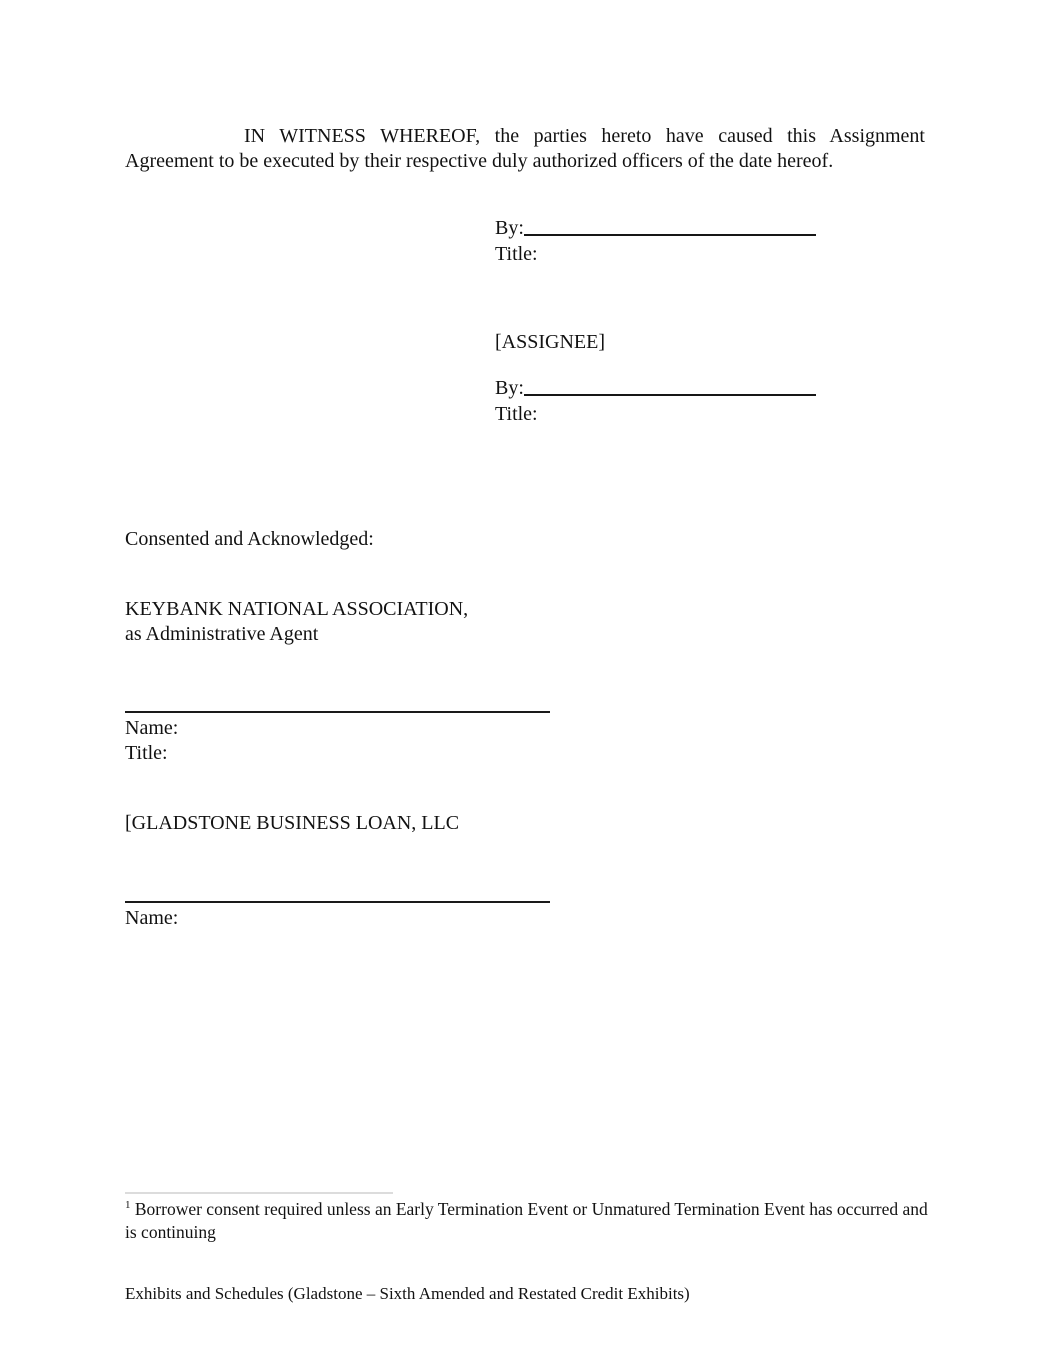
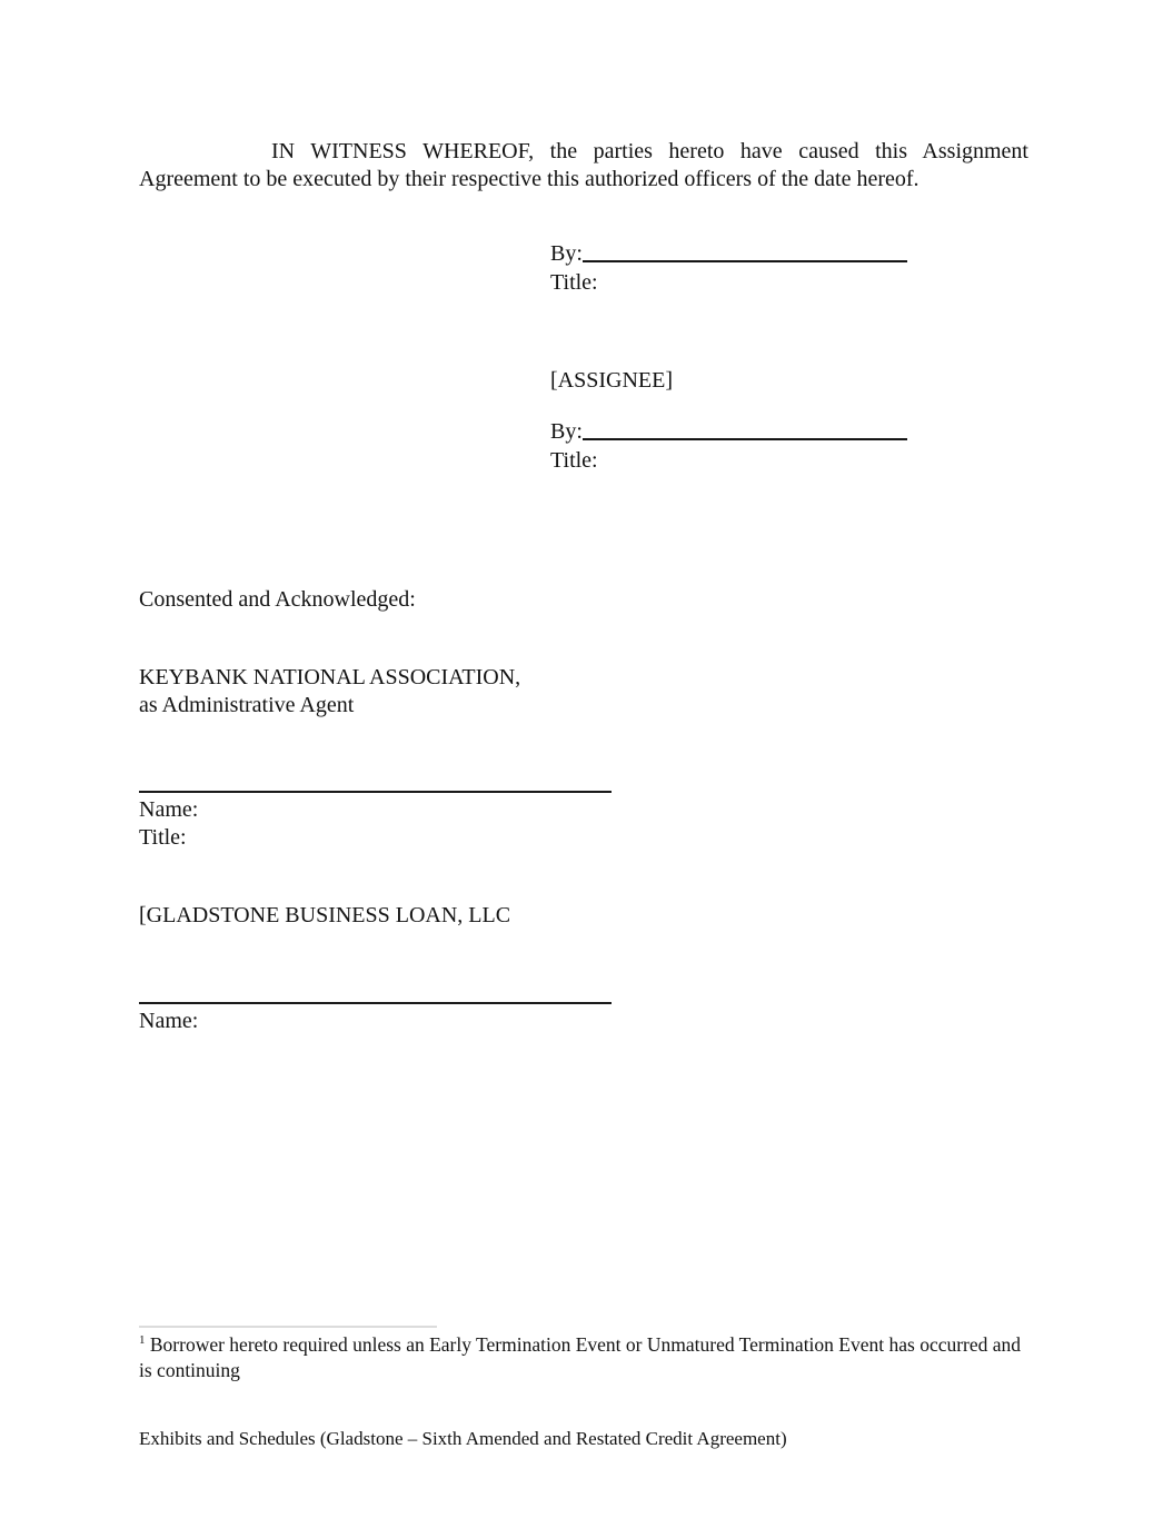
- IN WITNESS WHEREOF, the parties hereto have caused this Assignment Agreement to be executed by their respective duly authorized officers of the date hereof.
+ IN WITNESS WHEREOF, the parties hereto have caused this Assignment Agreement to be executed by their respective this authorized officers of the date hereof.
  By:
  Title:
  [ASSIGNEE]
  By:
  Title:
  Consented and Acknowledged:
  KEYBANK NATIONAL ASSOCIATION,
  as Administrative Agent
  Name:
  Title:
  [GLADSTONE BUSINESS LOAN, LLC
  Name:
- 1 Borrower consent required unless an Early Termination Event or Unmatured Termination Event has occurred and is continuing
+ 1 Borrower hereto required unless an Early Termination Event or Unmatured Termination Event has occurred and is continuing
- Exhibits and Schedules (Gladstone – Sixth Amended and Restated Credit Exhibits)
+ Exhibits and Schedules (Gladstone – Sixth Amended and Restated Credit Agreement)
